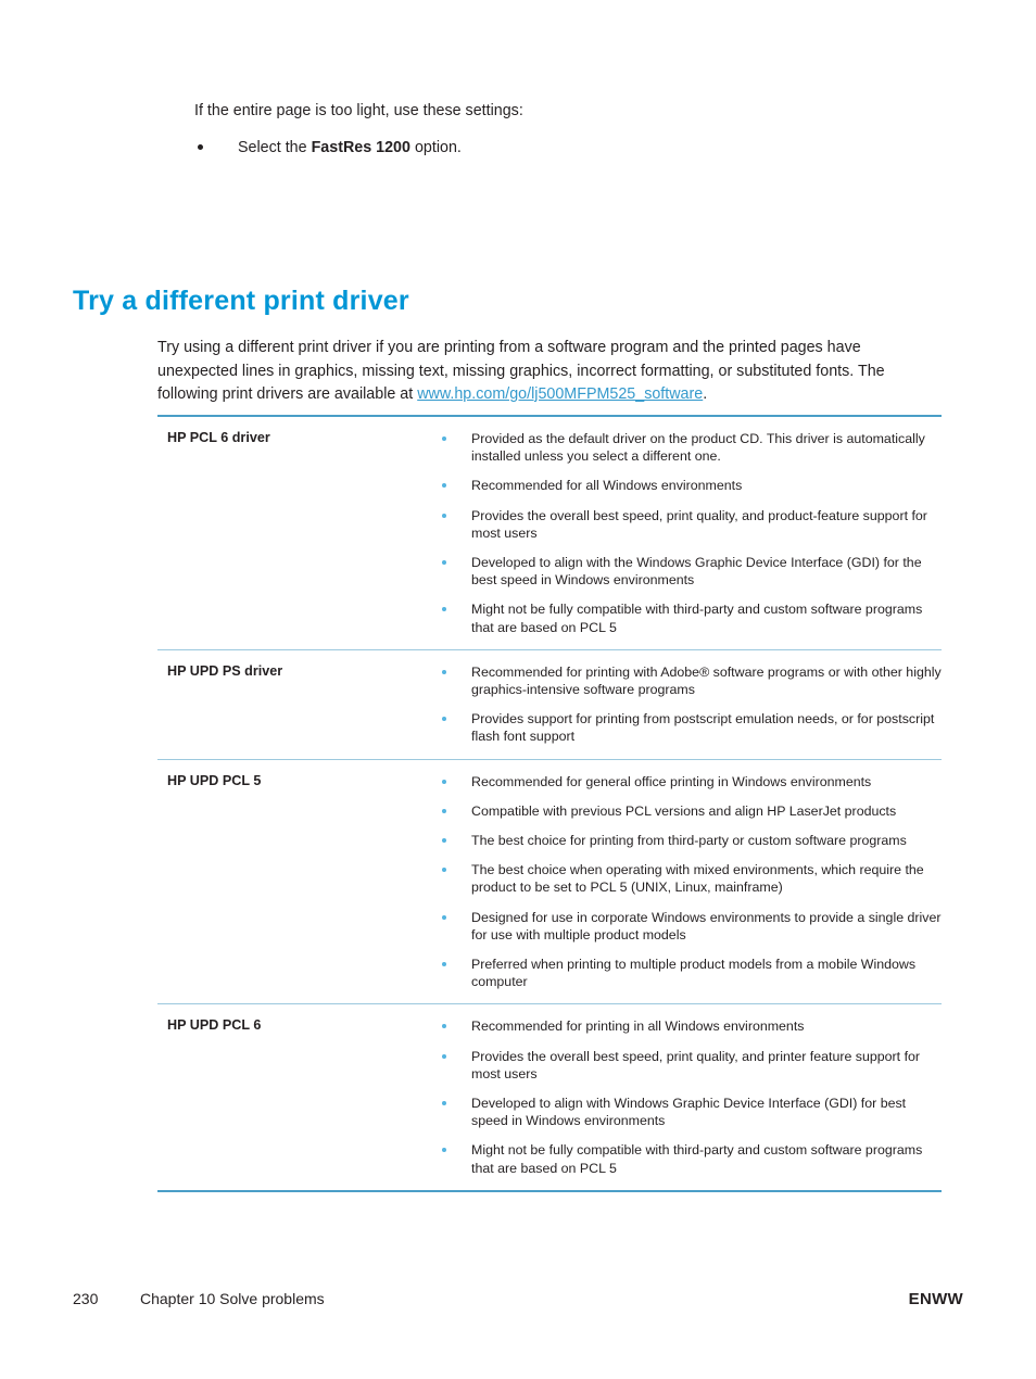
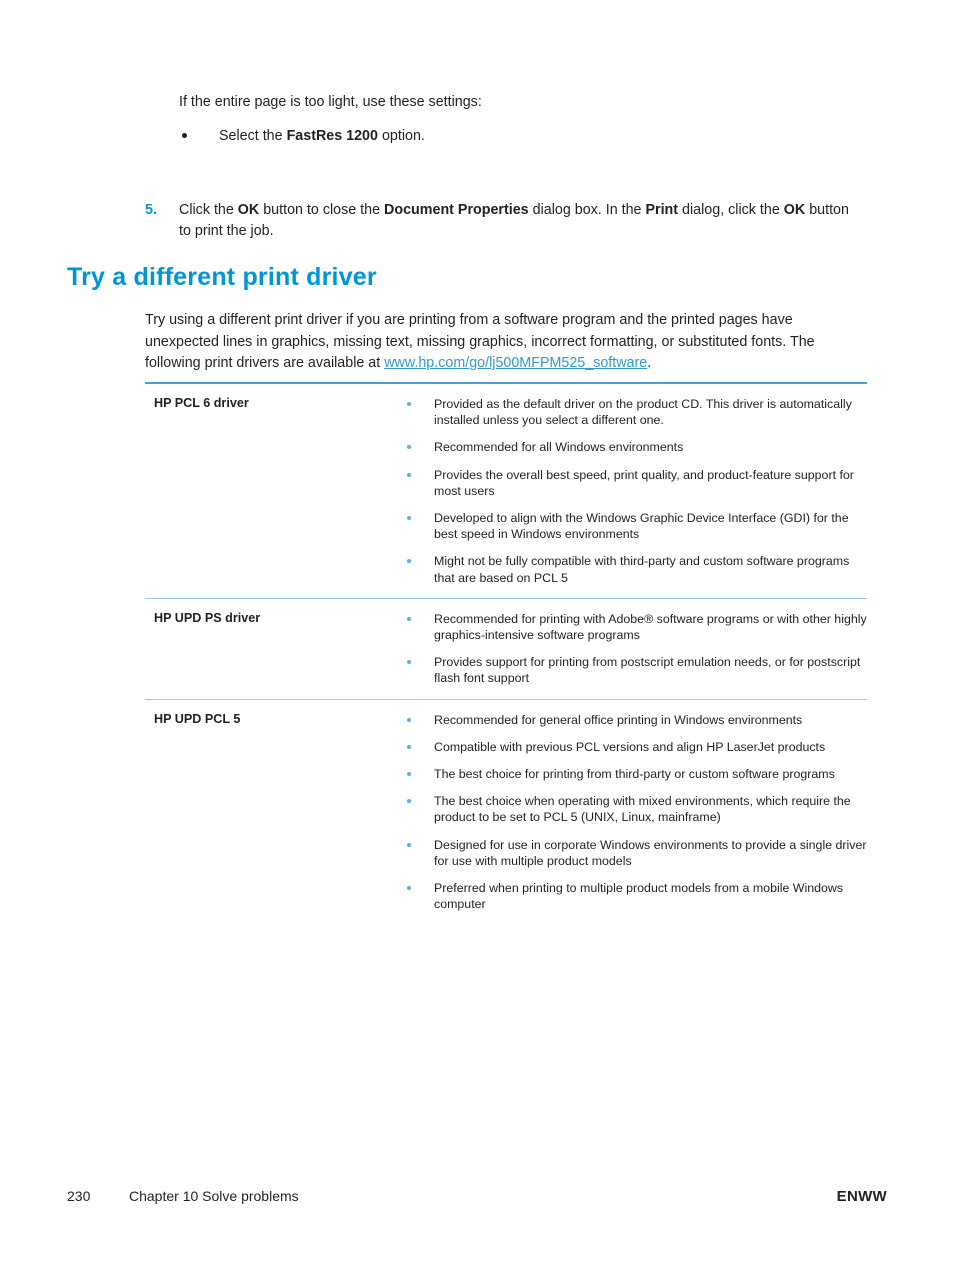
  If the entire page is too light, use these settings:
  Select the FastRes 1200 option.
+ 5.
+ Click the OK button to close the Document Properties dialog box. In the Print dialog, click the OK button to print the job.
  Try a different print driver
  Try using a different print driver if you are printing from a software program and the printed pages have unexpected lines in graphics, missing text, missing graphics, incorrect formatting, or substituted fonts. The following print drivers are available at www.hp.com/go/lj500MFPM525_software.
  HP PCL 6 driver	Provided as the default driver on the product CD. This driver is automatically installed unless you select a different one. Recommended for all Windows environments Provides the overall best speed, print quality, and product-feature support for most users Developed to align with the Windows Graphic Device Interface (GDI) for the best speed in Windows environments Might not be fully compatible with third-party and custom software programs that are based on PCL 5
  HP UPD PS driver	Recommended for printing with Adobe® software programs or with other highly graphics-intensive software programs Provides support for printing from postscript emulation needs, or for postscript flash font support
  HP UPD PCL 5	Recommended for general office printing in Windows environments Compatible with previous PCL versions and align HP LaserJet products The best choice for printing from third-party or custom software programs The best choice when operating with mixed environments, which require the product to be set to PCL 5 (UNIX, Linux, mainframe) Designed for use in corporate Windows environments to provide a single driver for use with multiple product models Preferred when printing to multiple product models from a mobile Windows computer
- HP UPD PCL 6	Recommended for printing in all Windows environments Provides the overall best speed, print quality, and printer feature support for most users Developed to align with Windows Graphic Device Interface (GDI) for best speed in Windows environments Might not be fully compatible with third-party and custom software programs that are based on PCL 5
  230 Chapter 10 Solve problems
  ENWW
